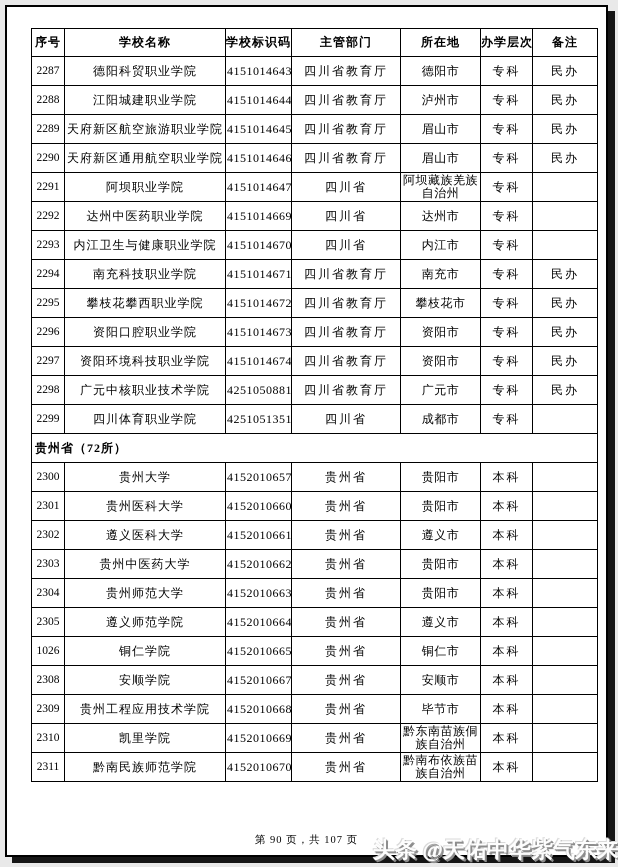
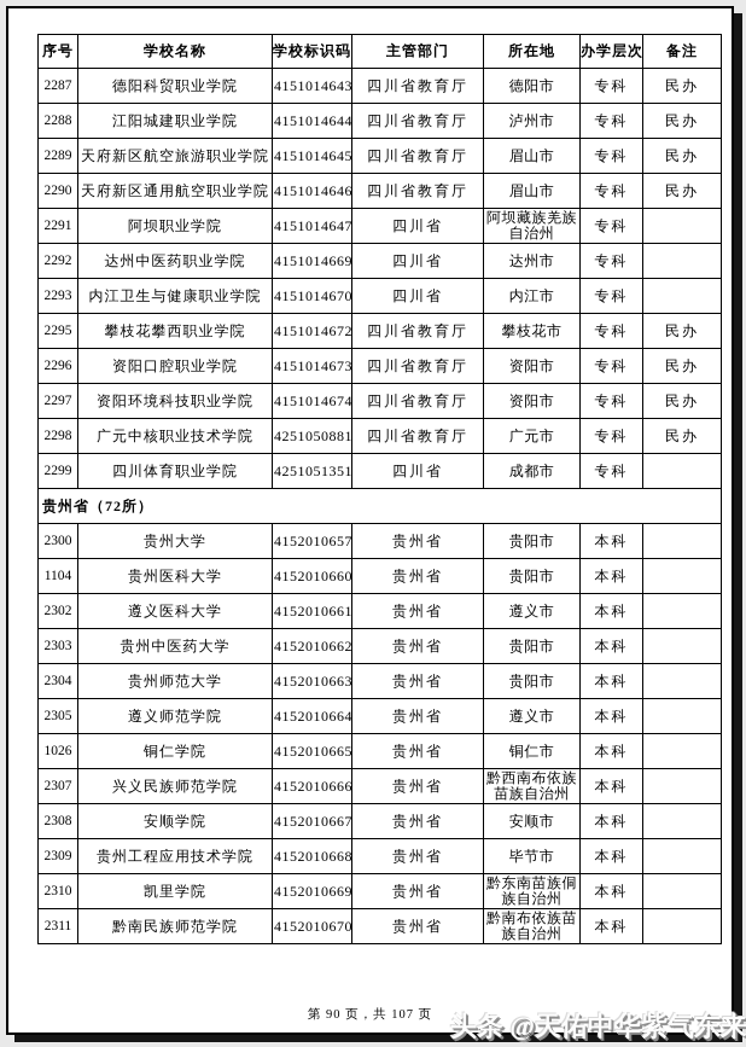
  序号	学校名称	学校标识码	主管部门	所在地	办学层次	备注
  2287	德阳科贸职业学院	4151014643	四川省教育厅	德阳市	专科	民办
  2288	江阳城建职业学院	4151014644	四川省教育厅	泸州市	专科	民办
  2289	天府新区航空旅游职业学院	4151014645	四川省教育厅	眉山市	专科	民办
  2290	天府新区通用航空职业学院	4151014646	四川省教育厅	眉山市	专科	民办
  2291	阿坝职业学院	4151014647	四川省	阿坝藏族羌族自治州	专科
  2292	达州中医药职业学院	4151014669	四川省	达州市	专科
  2293	内江卫生与健康职业学院	4151014670	四川省	内江市	专科
- 2294	南充科技职业学院	4151014671	四川省教育厅	南充市	专科	民办
  2295	攀枝花攀西职业学院	4151014672	四川省教育厅	攀枝花市	专科	民办
  2296	资阳口腔职业学院	4151014673	四川省教育厅	资阳市	专科	民办
  2297	资阳环境科技职业学院	4151014674	四川省教育厅	资阳市	专科	民办
  2298	广元中核职业技术学院	4251050881	四川省教育厅	广元市	专科	民办
  2299	四川体育职业学院	4251051351	四川省	成都市	专科
  贵州省（72所）
  2300	贵州大学	4152010657	贵州省	贵阳市	本科
- 2301	贵州医科大学	4152010660	贵州省	贵阳市	本科
+ 1104	贵州医科大学	4152010660	贵州省	贵阳市	本科
  2302	遵义医科大学	4152010661	贵州省	遵义市	本科
  2303	贵州中医药大学	4152010662	贵州省	贵阳市	本科
  2304	贵州师范大学	4152010663	贵州省	贵阳市	本科
  2305	遵义师范学院	4152010664	贵州省	遵义市	本科
  1026	铜仁学院	4152010665	贵州省	铜仁市	本科
+ 2307	兴义民族师范学院	4152010666	贵州省	黔西南布依族苗族自治州	本科
  2308	安顺学院	4152010667	贵州省	安顺市	本科
  2309	贵州工程应用技术学院	4152010668	贵州省	毕节市	本科
  2310	凯里学院	4152010669	贵州省	黔东南苗族侗族自治州	本科
  2311	黔南民族师范学院	4152010670	贵州省	黔南布依族苗族自治州	本科
  第 90 页，共 107 页
  头条 @天佑中华紫气东来
